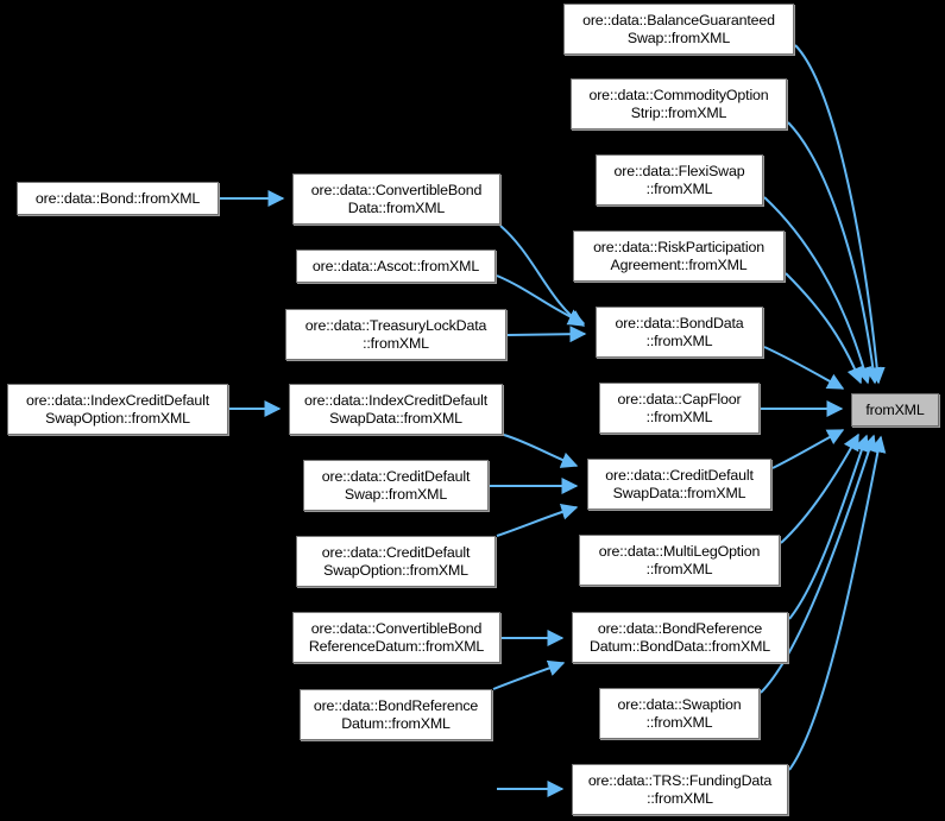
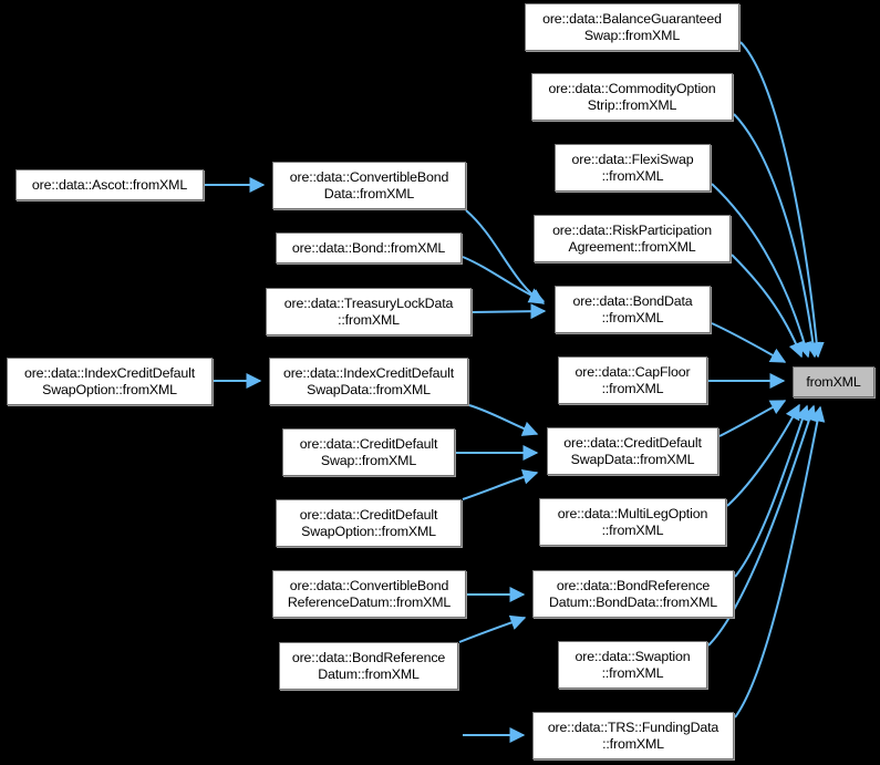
  ore::data::BalanceGuaranteed
  Swap::fromXML
  ore::data::CommodityOption
  Strip::fromXML
  ore::data::FlexiSwap
  ::fromXML
  ore::data::RiskParticipation
  Agreement::fromXML
  ore::data::BondData
  ::fromXML
  ore::data::CapFloor
  ::fromXML
  ore::data::CreditDefault
  SwapData::fromXML
  ore::data::MultiLegOption
  ::fromXML
  ore::data::BondReference
  Datum::BondData::fromXML
  ore::data::Swaption
  ::fromXML
  ore::data::TRS::FundingData
  ::fromXML
  ore::data::ConvertibleBond
  Data::fromXML
- ore::data::Ascot::fromXML
+ ore::data::Bond::fromXML
  ore::data::TreasuryLockData
  ::fromXML
  ore::data::IndexCreditDefault
  SwapData::fromXML
  ore::data::CreditDefault
  Swap::fromXML
  ore::data::CreditDefault
  SwapOption::fromXML
  ore::data::ConvertibleBond
  ReferenceDatum::fromXML
  ore::data::BondReference
  Datum::fromXML
- ore::data::Bond::fromXML
+ ore::data::Ascot::fromXML
  ore::data::IndexCreditDefault
  SwapOption::fromXML
  fromXML
